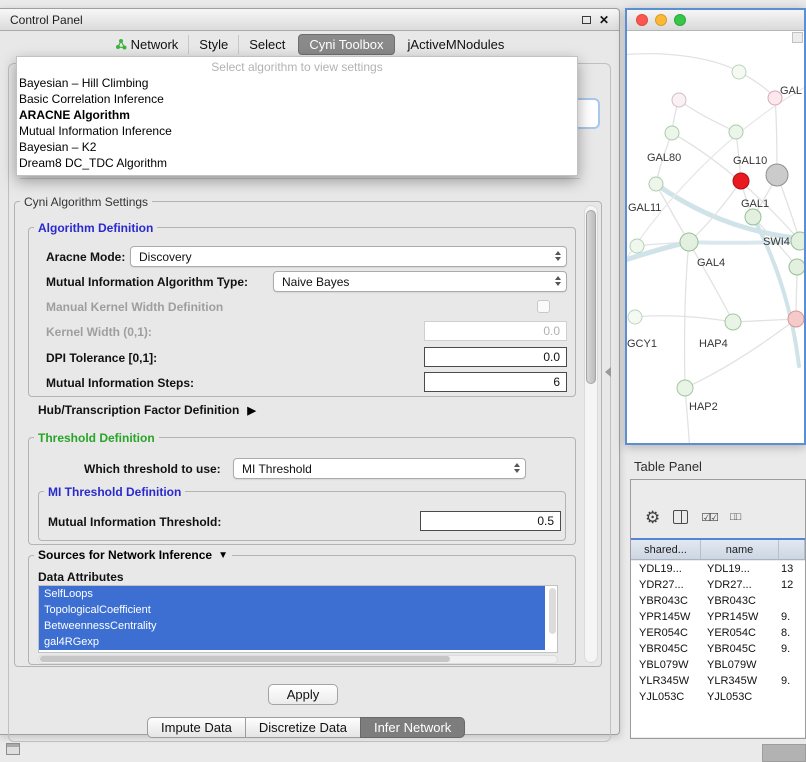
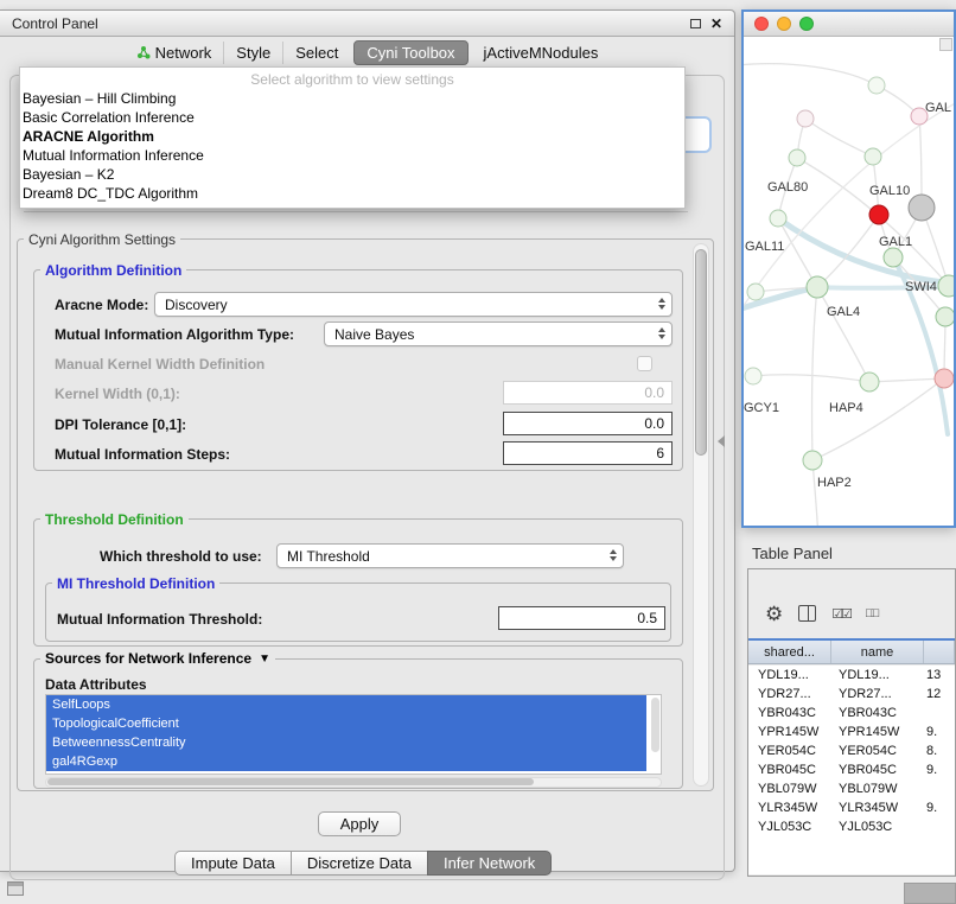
  Control Panel
  ✕
  Network
  Style
  Select
  Cyni Toolbox
  jActiveMNodules
  Select algorithm to view settings
  Bayesian – Hill Climbing
  Basic Correlation Inference
  ARACNE Algorithm
  Mutual Information Inference
  Bayesian – K2
  Dream8 DC_TDC Algorithm
  Cyni Algorithm Settings
  Algorithm Definition
  Aracne Mode:
  Discovery
  Mutual Information Algorithm Type:
  Naive Bayes
  Manual Kernel Width Definition
  Kernel Width (0,1):
  0.0
  DPI Tolerance [0,1]:
  0.0
  Mutual Information Steps:
  6
- Hub/Transcription Factor Definition
- ▶
  Threshold Definition
  Which threshold to use:
  MI Threshold
  MI Threshold Definition
  Mutual Information Threshold:
  0.5
  Sources for Network Inference
  ▼
  Data Attributes
  SelfLoops
  TopologicalCoefficient
  BetweennessCentrality
  gal4RGexp
  Apply
  Impute Data
  Discretize Data
  Infer Network
  GAL
  GAL80
  GAL10
  GAL11
  GAL1
  SWI4
  GAL4
  GCY1
  HAP4
  HAP2
  Table Panel
  ⚙
  ☑☑
  □□
  shared...
  name
  YDL19...
  YDL19...
  13
  YDR27...
  YDR27...
  12
  YBR043C
  YBR043C
  YPR145W
  YPR145W
  9.
  YER054C
  YER054C
  8.
  YBR045C
  YBR045C
  9.
  YBL079W
  YBL079W
  YLR345W
  YLR345W
  9.
  YJL053C
  YJL053C
